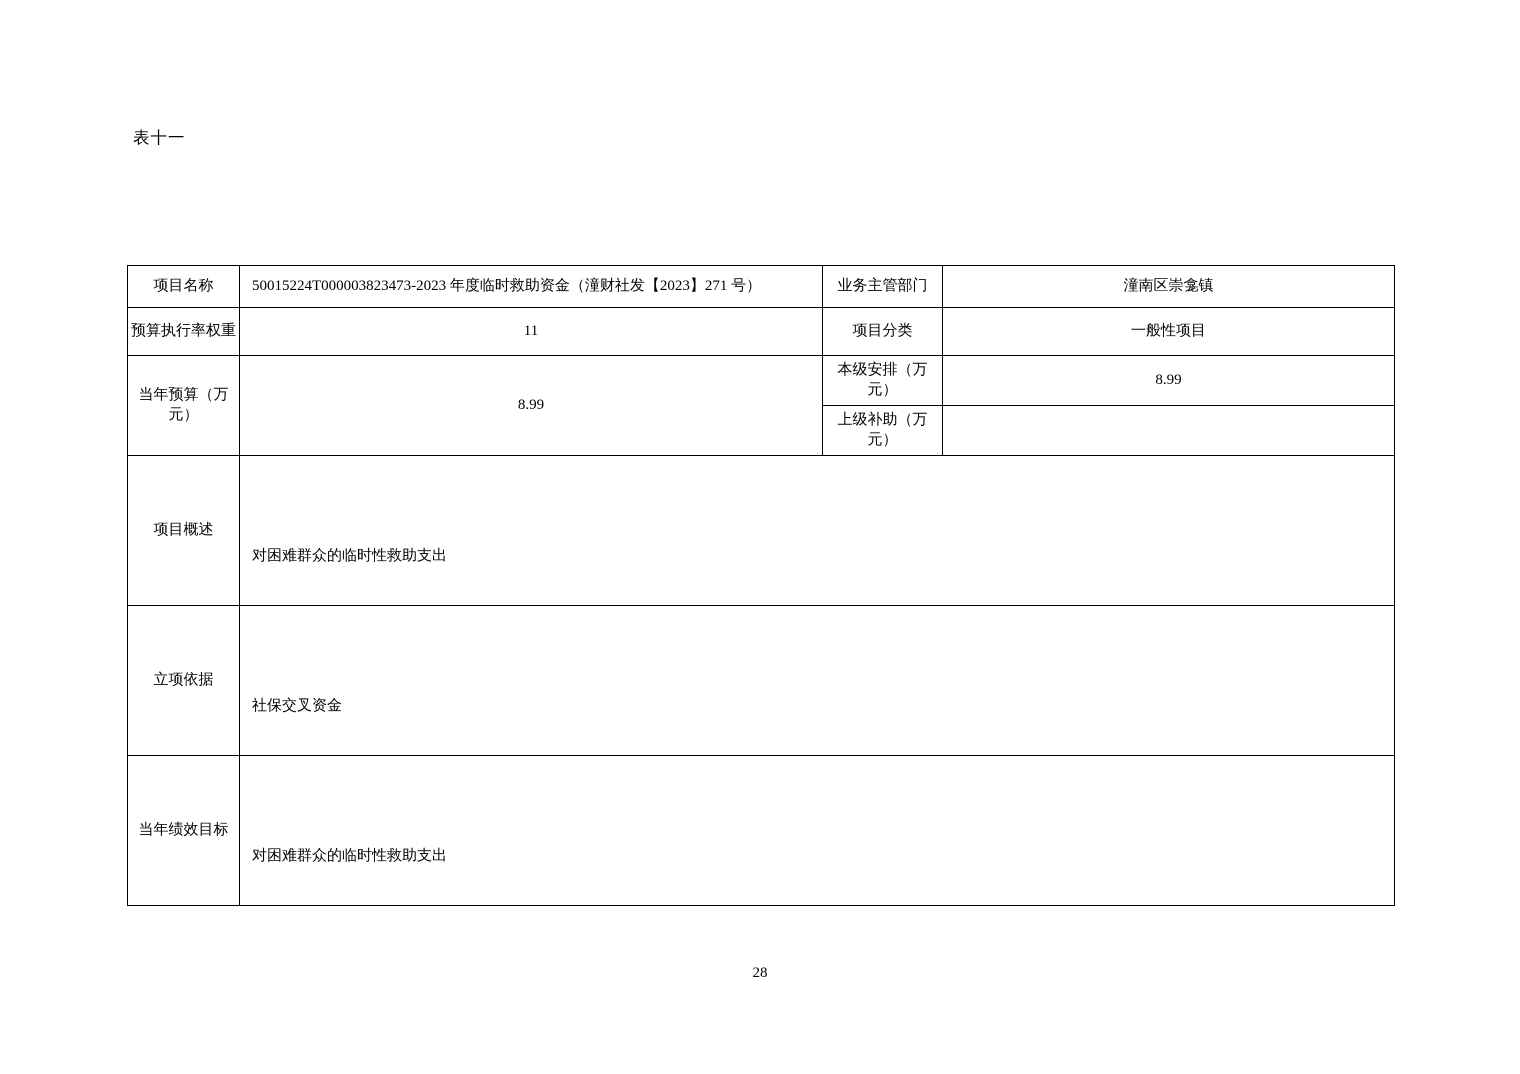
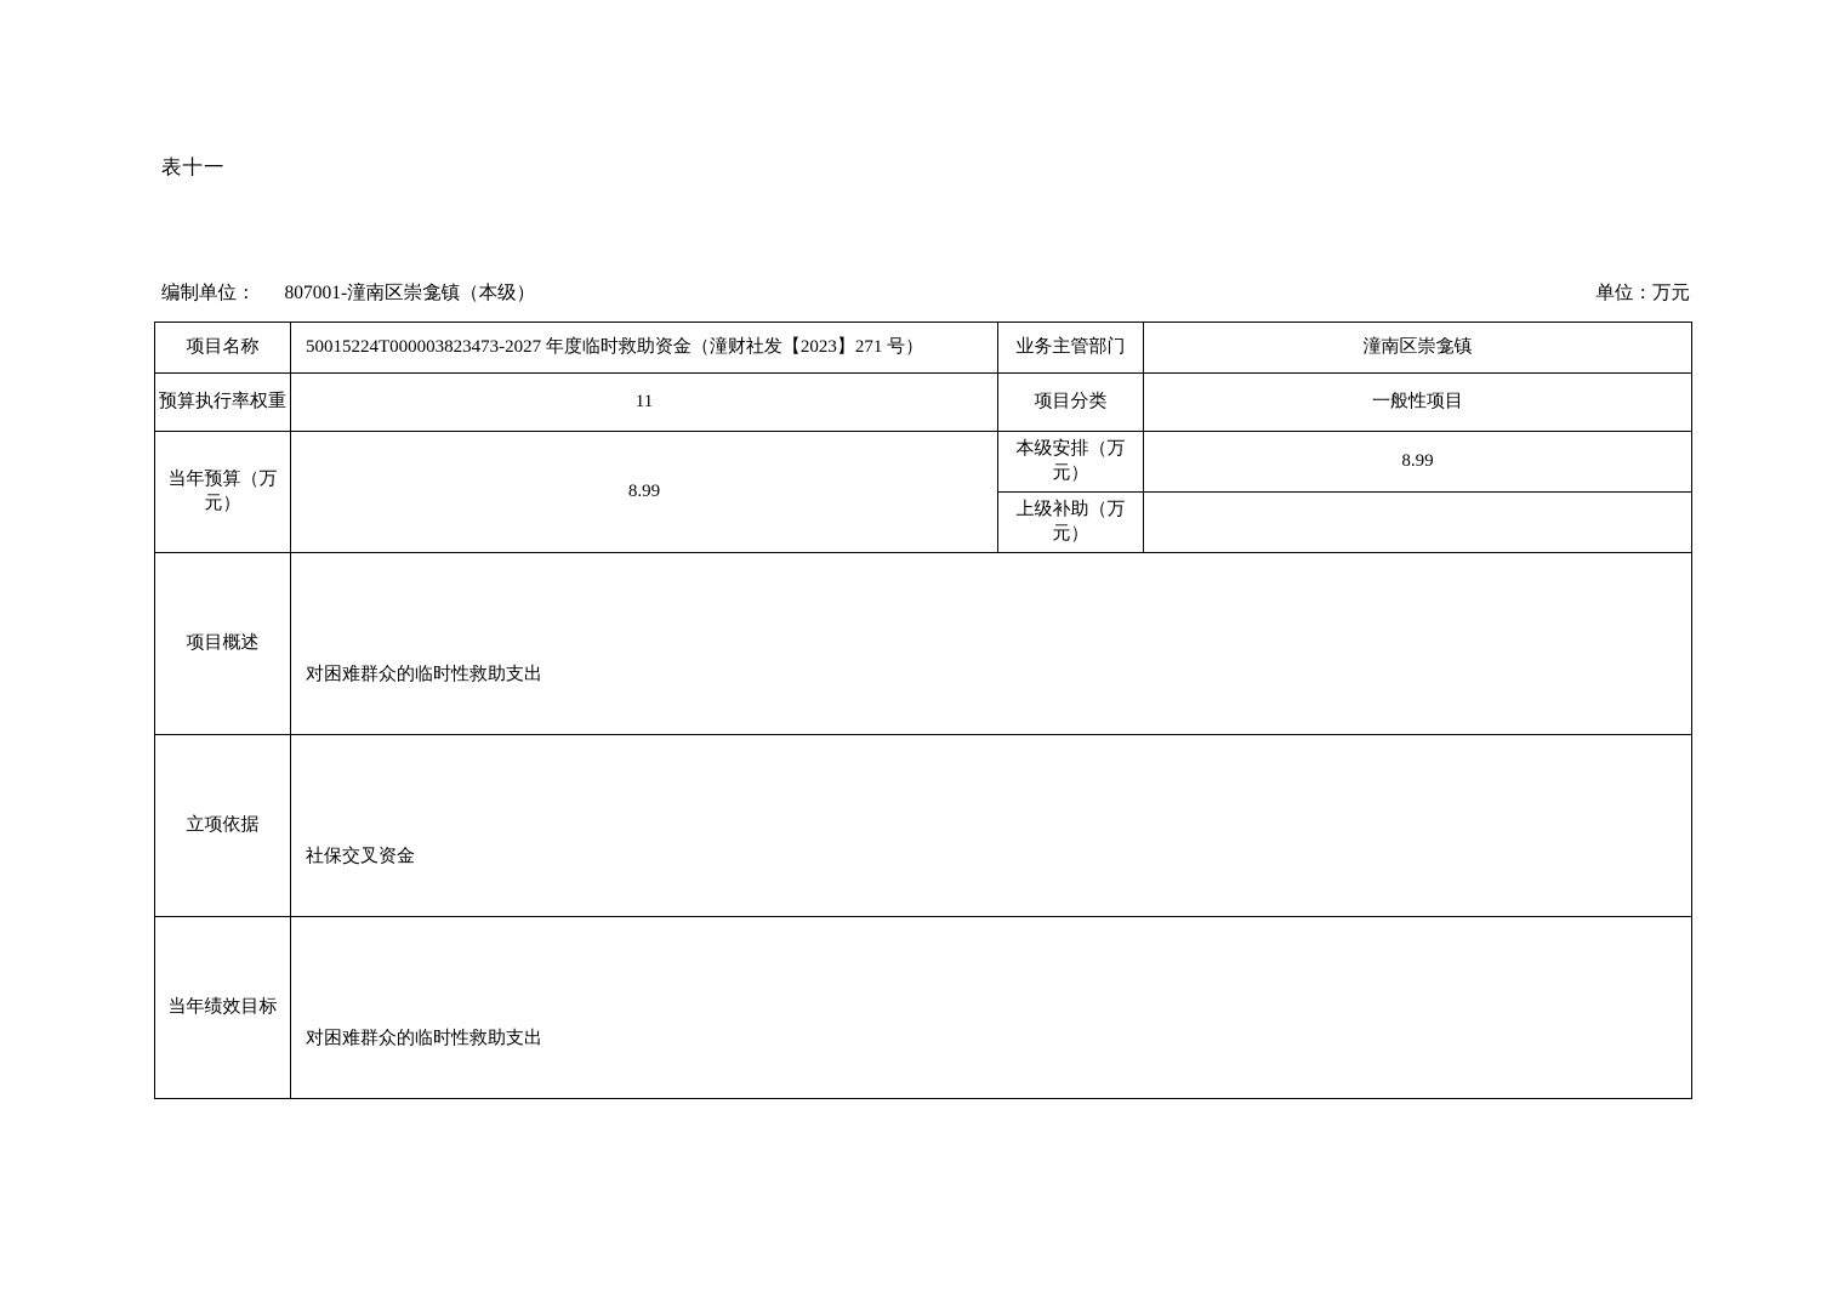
  表十一
+ 编制单位： 807001-潼南区崇龛镇（本级）
+ 单位：万元
- 项目名称	50015224T000003823473-2023 年度临时救助资金（潼财社发【2023】271 号）	业务主管部门	潼南区崇龛镇
+ 项目名称	50015224T000003823473-2027 年度临时救助资金（潼财社发【2023】271 号）	业务主管部门	潼南区崇龛镇
  预算执行率权重	11	项目分类	一般性项目
  当年预算（万元）	8.99	本级安排（万元）	8.99
  上级补助（万元）
  项目概述	对困难群众的临时性救助支出
  立项依据	社保交叉资金
  当年绩效目标	对困难群众的临时性救助支出
- 28
